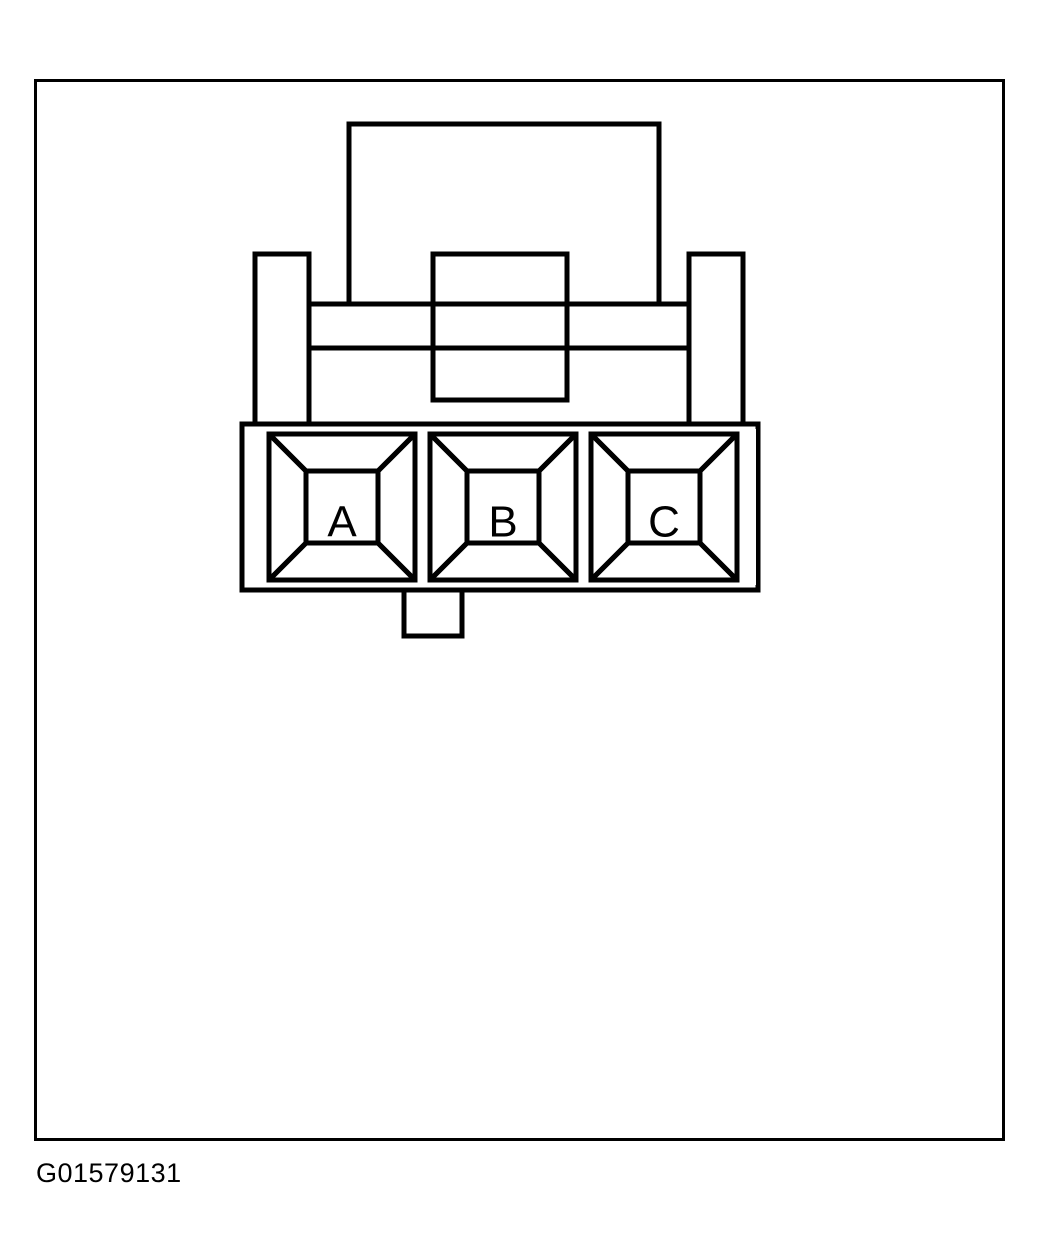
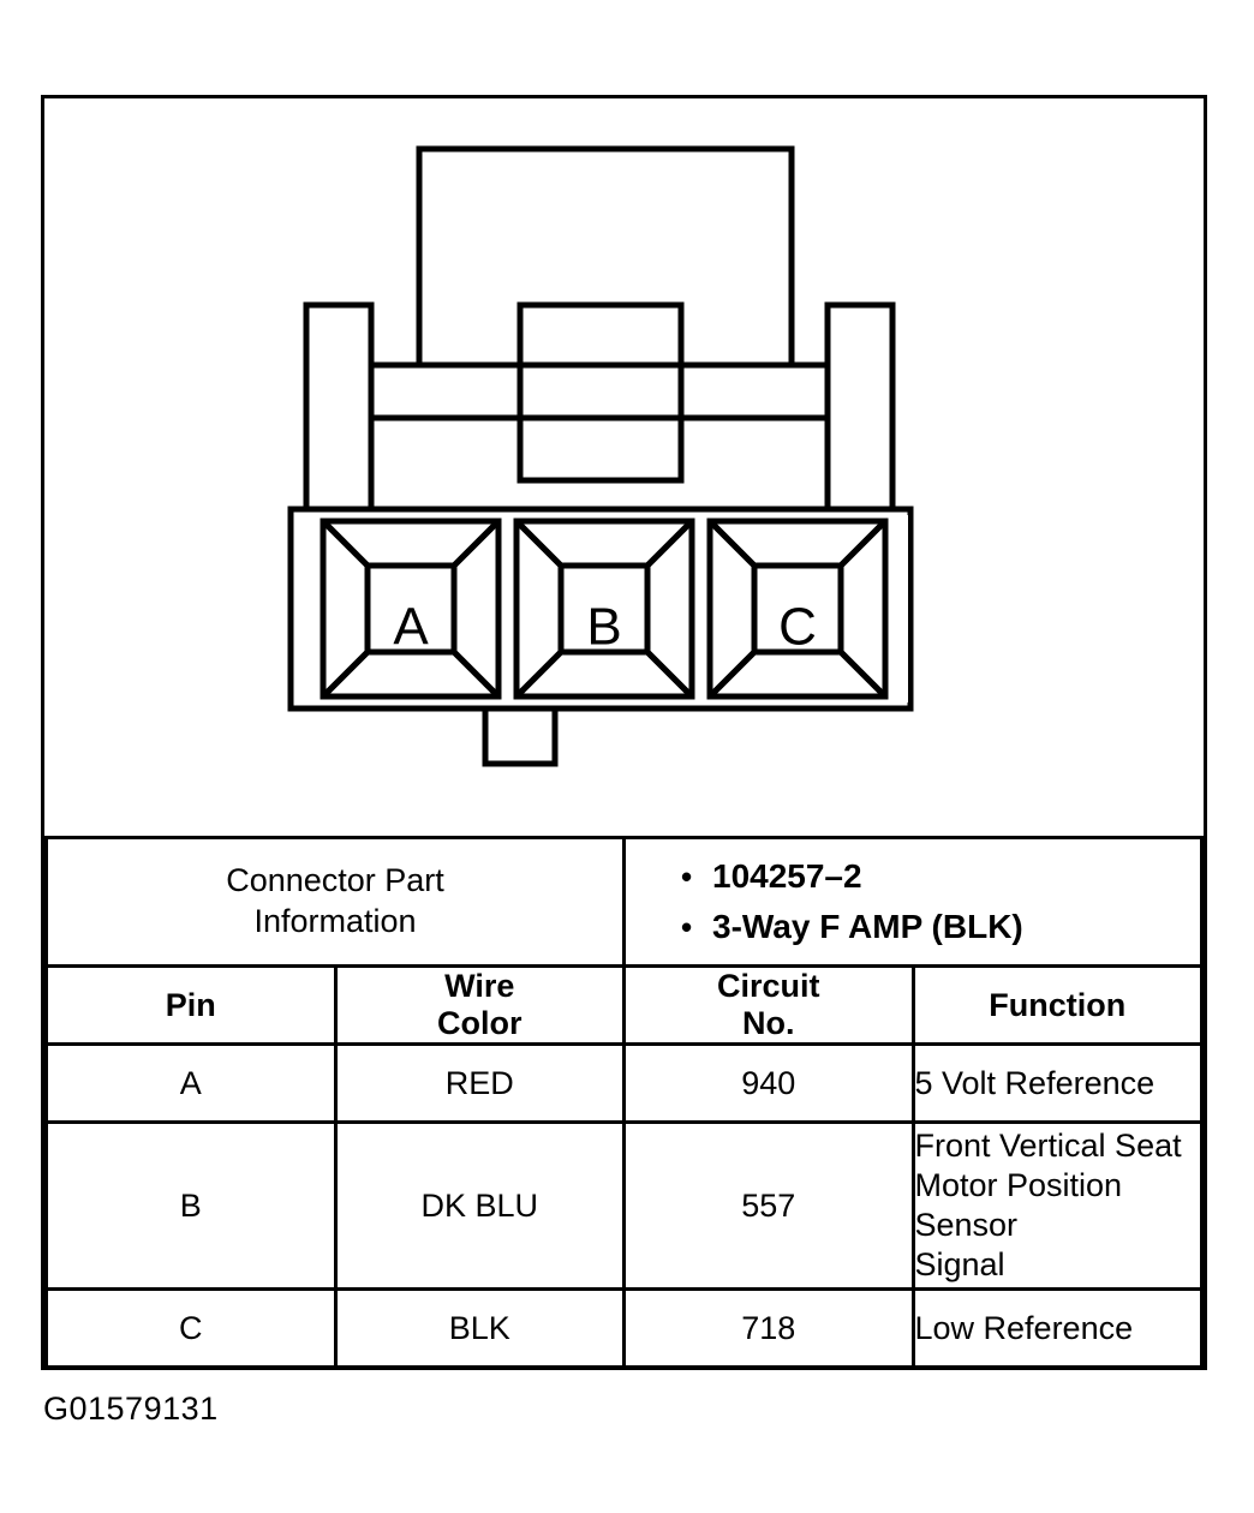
  A
  B
  C
+ Connector Part Information	• 104257–2 • 3-Way F AMP (BLK)
+ Pin	Wire Color	Circuit No.	Function
+ A	RED	940	5 Volt Reference
+ B	DK BLU	557	Front Vertical Seat Motor Position Sensor Signal
+ C	BLK	718	Low Reference
  G01579131
